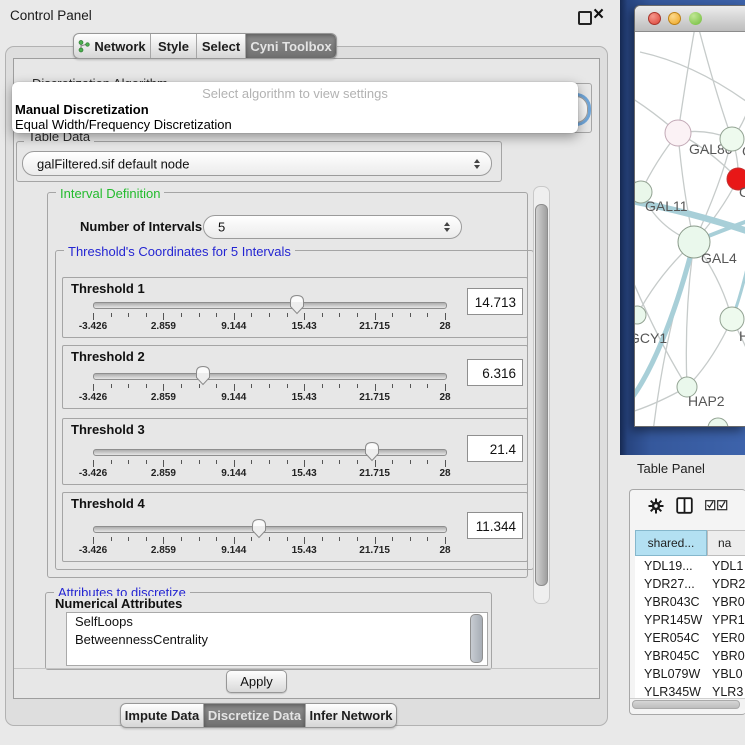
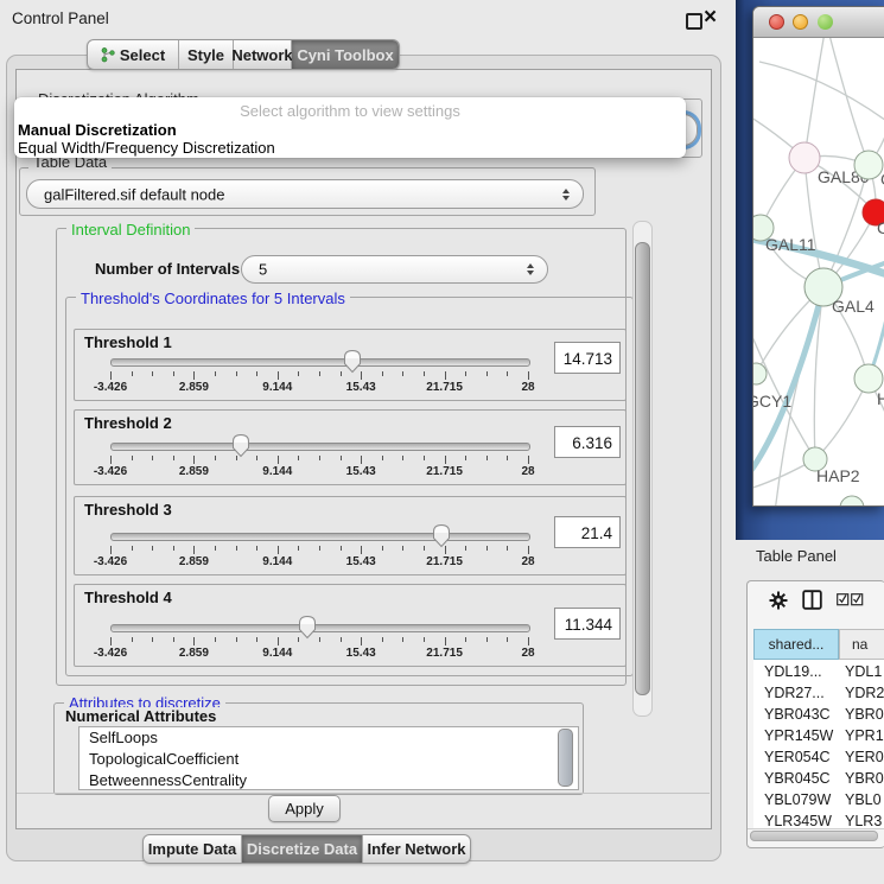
  Control Panel
  ×
- Network
+ Select
  Style
- Select
+ Network
  Cyni Toolbox
  Table Data
  galFiltered.sif default node
  Interval Definition
  Number of Intervals
  5
  Threshold's Coordinates for 5 Intervals
  Threshold 1
  -3.426
  2.859
  9.144
  15.43
  21.715
  28
  14.713
  Threshold 2
  -3.426
  2.859
  9.144
  15.43
  21.715
  28
  6.316
  Threshold 3
  -3.426
  2.859
  9.144
  15.43
  21.715
  28
  21.4
  Threshold 4
  -3.426
  2.859
  9.144
  15.43
  21.715
  28
  11.344
  Attributes to discretize
  Numerical Attributes
  SelfLoops
+ TopologicalCoefficient
  BetweennessCentrality
  Apply
  Impute Data
  Discretize Data
  Infer Network
  Select algorithm to view settings
  Manual Discretization
  Equal Width/Frequency Discretization
  GAL8
  C
  GAL11
  GAL4
  GCY1
  H
  HAP2
  Table Panel
  shared...
  na
  YDL19...
  YDL1
  YDR27...
  YDR2
  YBR043C
  YBR0
  YPR145W
  YPR1
  YER054C
  YER0
  YBR045C
  YBR0
  YBL079W
  YBL0
  YLR345W
  YLR3
